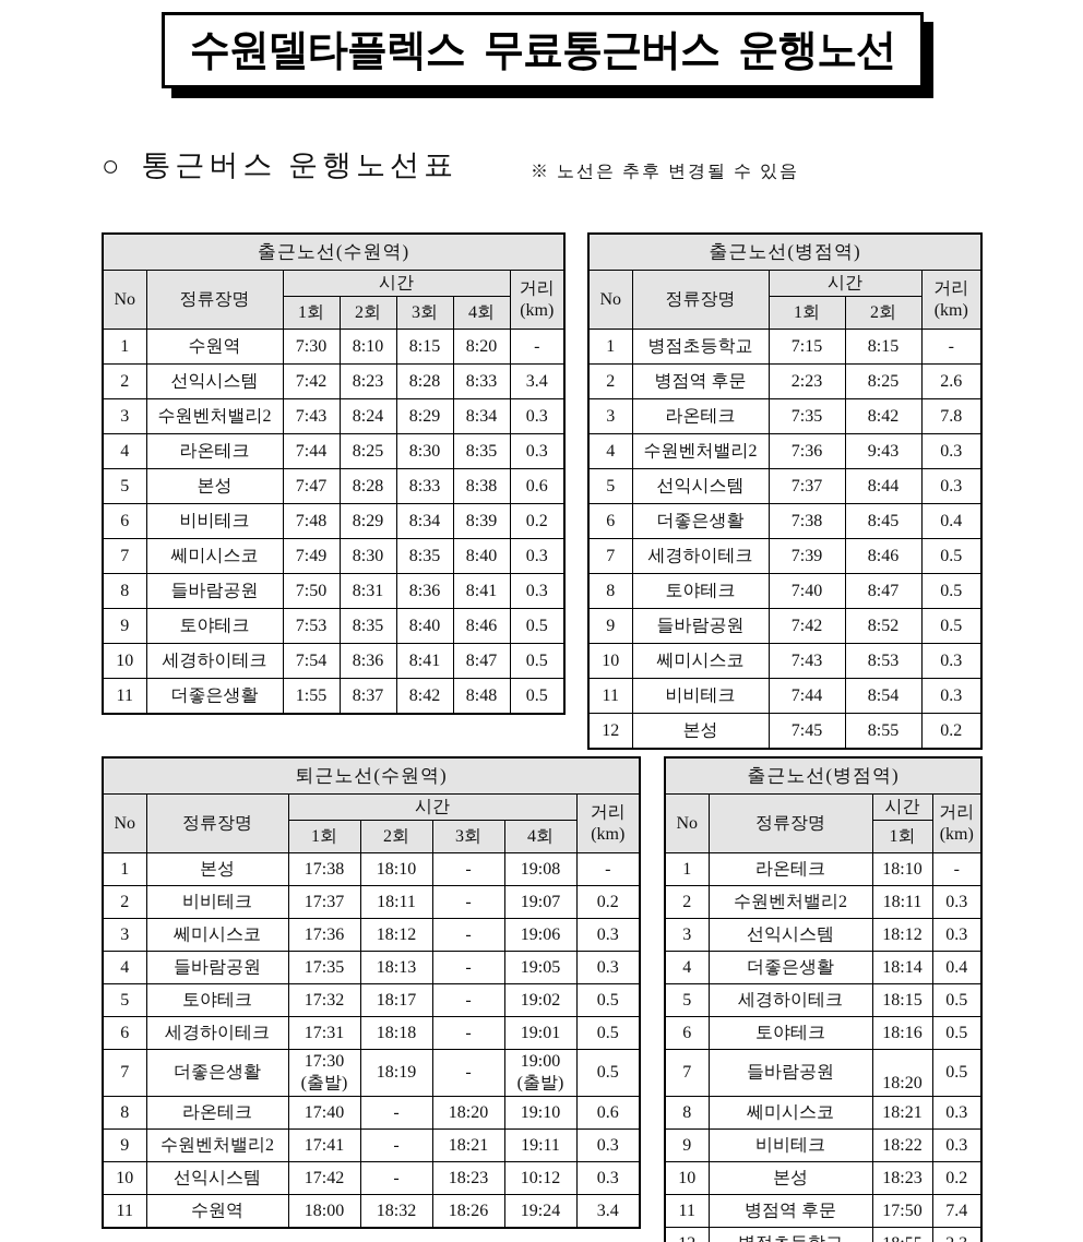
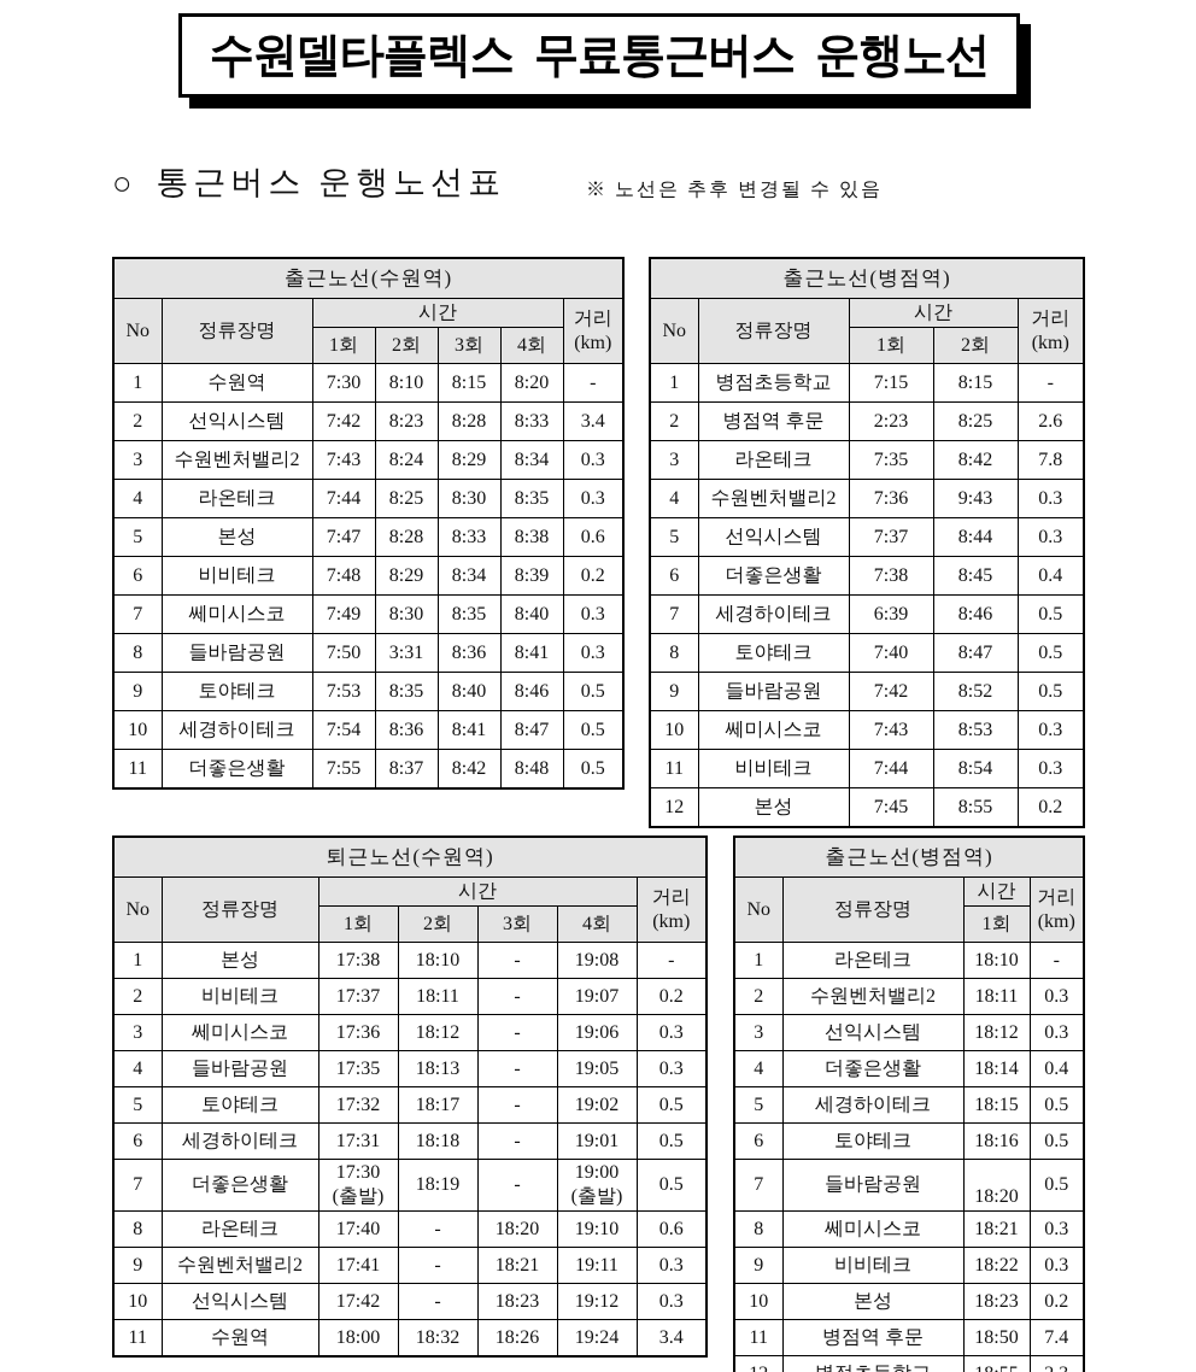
  수원델타플렉스 무료통근버스 운행노선
  ○ 통근버스 운행노선표
  ※ 노선은 추후 변경될 수 있음
  출근노선(수원역)
  No	정류장명	시간	거리 (km)
  1회	2회	3회	4회
  1	수원역	7:30	8:10	8:15	8:20	-
  2	선익시스템	7:42	8:23	8:28	8:33	3.4
  3	수원벤처밸리2	7:43	8:24	8:29	8:34	0.3
  4	라온테크	7:44	8:25	8:30	8:35	0.3
  5	본성	7:47	8:28	8:33	8:38	0.6
  6	비비테크	7:48	8:29	8:34	8:39	0.2
  7	쎄미시스코	7:49	8:30	8:35	8:40	0.3
- 8	들바람공원	7:50	8:31	8:36	8:41	0.3
+ 8	들바람공원	7:50	3:31	8:36	8:41	0.3
  9	토야테크	7:53	8:35	8:40	8:46	0.5
  10	세경하이테크	7:54	8:36	8:41	8:47	0.5
- 11	더좋은생활	1:55	8:37	8:42	8:48	0.5
+ 11	더좋은생활	7:55	8:37	8:42	8:48	0.5
  출근노선(병점역)
  No	정류장명	시간	거리 (km)
  1회	2회
  1	병점초등학교	7:15	8:15	-
  2	병점역 후문	2:23	8:25	2.6
  3	라온테크	7:35	8:42	7.8
  4	수원벤처밸리2	7:36	9:43	0.3
  5	선익시스템	7:37	8:44	0.3
  6	더좋은생활	7:38	8:45	0.4
- 7	세경하이테크	7:39	8:46	0.5
+ 7	세경하이테크	6:39	8:46	0.5
  8	토야테크	7:40	8:47	0.5
  9	들바람공원	7:42	8:52	0.5
  10	쎄미시스코	7:43	8:53	0.3
  11	비비테크	7:44	8:54	0.3
  12	본성	7:45	8:55	0.2
  퇴근노선(수원역)
  No	정류장명	시간	거리 (km)
  1회	2회	3회	4회
  1	본성	17:38	18:10	-	19:08	-
  2	비비테크	17:37	18:11	-	19:07	0.2
  3	쎄미시스코	17:36	18:12	-	19:06	0.3
  4	들바람공원	17:35	18:13	-	19:05	0.3
  5	토야테크	17:32	18:17	-	19:02	0.5
  6	세경하이테크	17:31	18:18	-	19:01	0.5
  7	더좋은생활	17:30 (출발)	18:19	-	19:00 (출발)	0.5
  8	라온테크	17:40	-	18:20	19:10	0.6
  9	수원벤처밸리2	17:41	-	18:21	19:11	0.3
- 10	선익시스템	17:42	-	18:23	10:12	0.3
+ 10	선익시스템	17:42	-	18:23	19:12	0.3
  11	수원역	18:00	18:32	18:26	19:24	3.4
  출근노선(병점역)
  No	정류장명	시간	거리 (km)
  1회
  1	라온테크	18:10	-
  2	수원벤처밸리2	18:11	0.3
  3	선익시스템	18:12	0.3
  4	더좋은생활	18:14	0.4
  5	세경하이테크	18:15	0.5
  6	토야테크	18:16	0.5
  7	들바람공원	18:20	0.5
  8	쎄미시스코	18:21	0.3
  9	비비테크	18:22	0.3
  10	본성	18:23	0.2
- 11	병점역 후문	17:50	7.4
+ 11	병점역 후문	18:50	7.4
